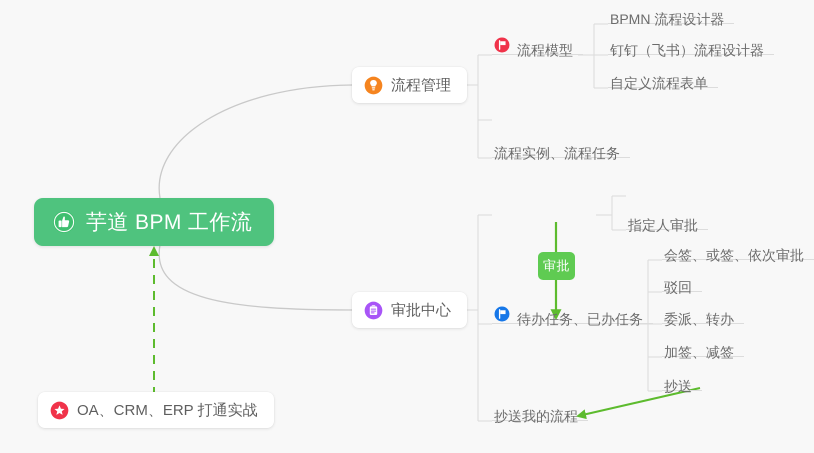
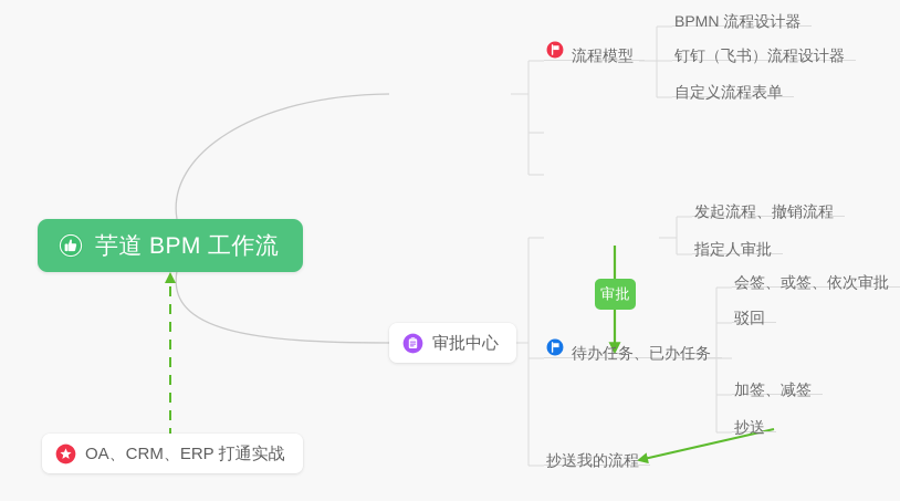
  芋道 BPM 工作流
- 流程管理
  流程模型
  BPMN 流程设计器
  钉钉（飞书）流程设计器
  自定义流程表单
- 流程实例、流程任务
  审批中心
+ 发起流程、撤销流程
  指定人审批
  审批
  待办任务、已办任务
  会签、或签、依次审批
  驳回
- 委派、转办
  加签、减签
  抄送
  抄送我的流程
  OA、CRM、ERP 打通实战
